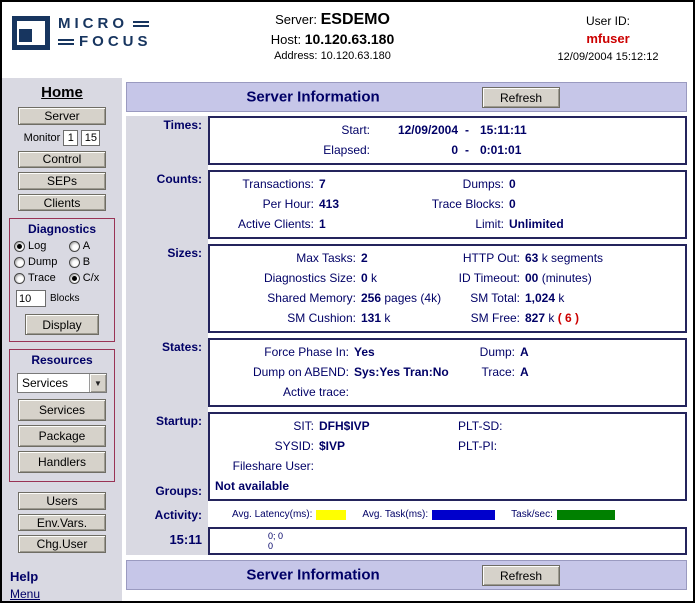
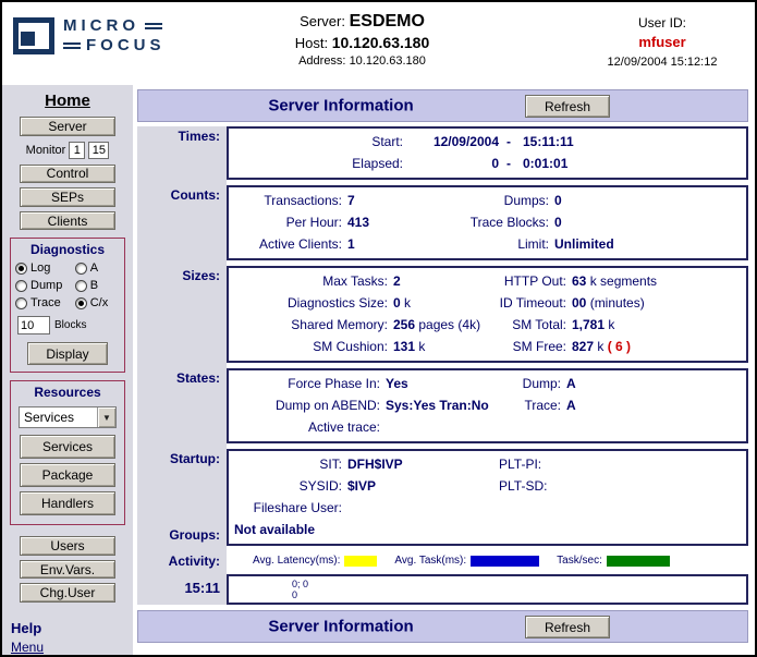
  MICRO
  FOCUS
  Server: ESDEMO
  Host: 10.120.63.180
  Address: 10.120.63.180
  User ID:
  mfuser
  12/09/2004 15:12:12
  Home
  Server
  Monitor
  1
  15
  Control
  SEPs
  Clients
  Diagnostics
  Log
  A
  Dump
  B
  Trace
  C/x
  10
  Blocks
  Display
  Resources
  Services
  ▼
  Services
  Package
  Handlers
  Users
  Env.Vars.
  Chg.User
  Help
  Menu
  Server Information
  Refresh
  Times:
  Start:
  12/09/2004
  -
  15:11:11
  Elapsed:
  0
  -
  0:01:01
  Counts:
  Transactions:
  7
  Dumps:
  0
  Per Hour:
  413
  Trace Blocks:
  0
  Active Clients:
  1
  Limit:
  Unlimited
  Sizes:
  Max Tasks:
  2
  HTTP Out:
  63 k segments
  Diagnostics Size:
  0 k
  ID Timeout:
  00 (minutes)
  Shared Memory:
  256 pages (4k)
  SM Total:
- 1,024 k
+ 1,781 k
  SM Cushion:
  131 k
  SM Free:
  827 k ( 6 )
  States:
  Force Phase In:
  Yes
  Dump:
  A
  Dump on ABEND:
  Sys:Yes Tran:No
  Trace:
  A
  Active trace:
  Startup:
  Groups:
  SIT:
  DFH$IVP
- PLT-SD:
+ PLT-PI:
  SYSID:
  $IVP
- PLT-PI:
+ PLT-SD:
  Fileshare User:
  Not available
  Activity:
  Avg. Latency(ms):
  Avg. Task(ms):
  Task/sec:
  15:11
  0; 0
  0
  Server Information
  Refresh
